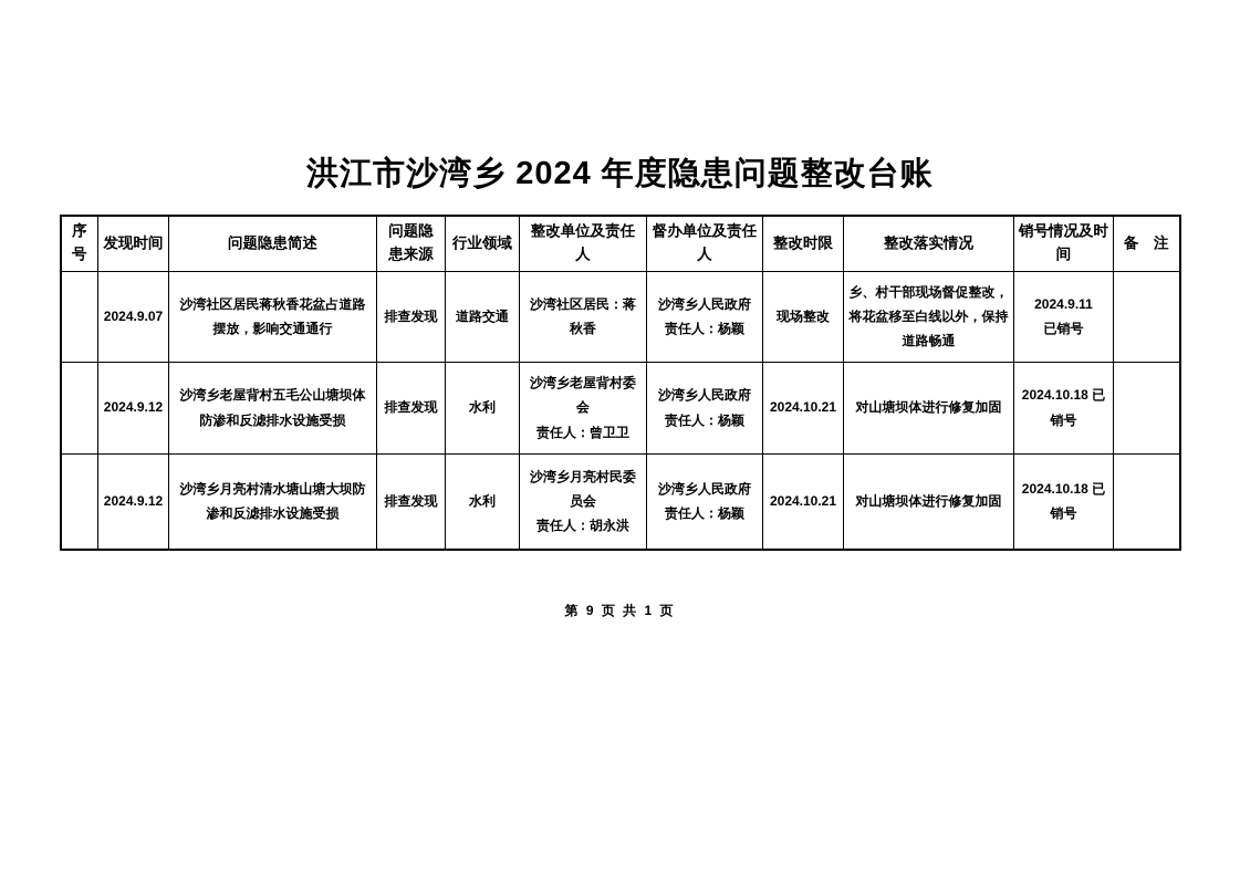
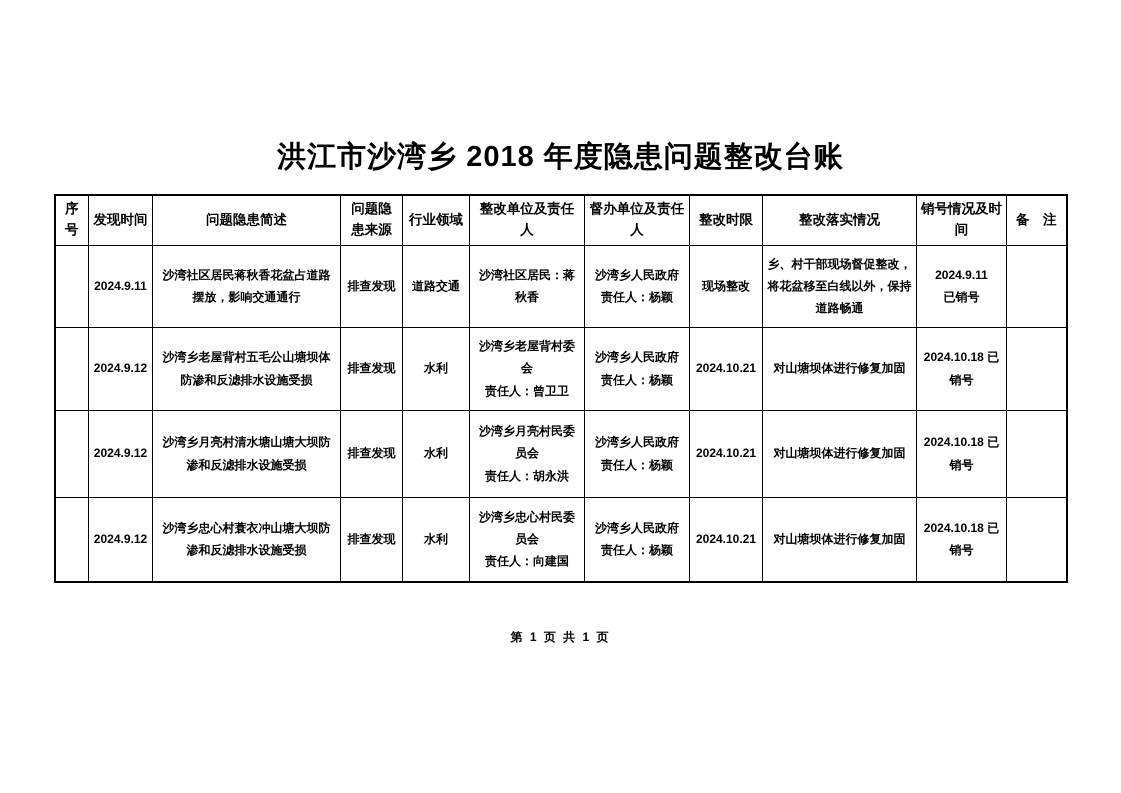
- 洪江市沙湾乡 2024 年度隐患问题整改台账
+ 洪江市沙湾乡 2018 年度隐患问题整改台账
  序号	发现时间	问题隐患简述	问题隐患来源	行业领域	整改单位及责任人	督办单位及责任人	整改时限	整改落实情况	销号情况及时间	备 注
- 	2024.9.07	沙湾社区居民蒋秋香花盆占道路摆放，影响交通通行	排查发现	道路交通	沙湾社区居民：蒋秋香	沙湾乡人民政府 责任人：杨颖	现场整改	乡、村干部现场督促整改，将花盆移至白线以外，保持道路畅通	2024.9.11 已销号
+ 	2024.9.11	沙湾社区居民蒋秋香花盆占道路摆放，影响交通通行	排查发现	道路交通	沙湾社区居民：蒋秋香	沙湾乡人民政府 责任人：杨颖	现场整改	乡、村干部现场督促整改，将花盆移至白线以外，保持道路畅通	2024.9.11 已销号
  	2024.9.12	沙湾乡老屋背村五毛公山塘坝体防渗和反滤排水设施受损	排查发现	水利	沙湾乡老屋背村委会 责任人：曾卫卫	沙湾乡人民政府 责任人：杨颖	2024.10.21	对山塘坝体进行修复加固	2024.10.18 已销号
  	2024.9.12	沙湾乡月亮村清水塘山塘大坝防渗和反滤排水设施受损	排查发现	水利	沙湾乡月亮村民委员会 责任人：胡永洪	沙湾乡人民政府 责任人：杨颖	2024.10.21	对山塘坝体进行修复加固	2024.10.18 已销号
+ 	2024.9.12	沙湾乡忠心村蓑衣冲山塘大坝防渗和反滤排水设施受损	排查发现	水利	沙湾乡忠心村民委员会 责任人：向建国	沙湾乡人民政府 责任人：杨颖	2024.10.21	对山塘坝体进行修复加固	2024.10.18 已销号
- 第 9 页 共 1 页
+ 第 1 页 共 1 页
